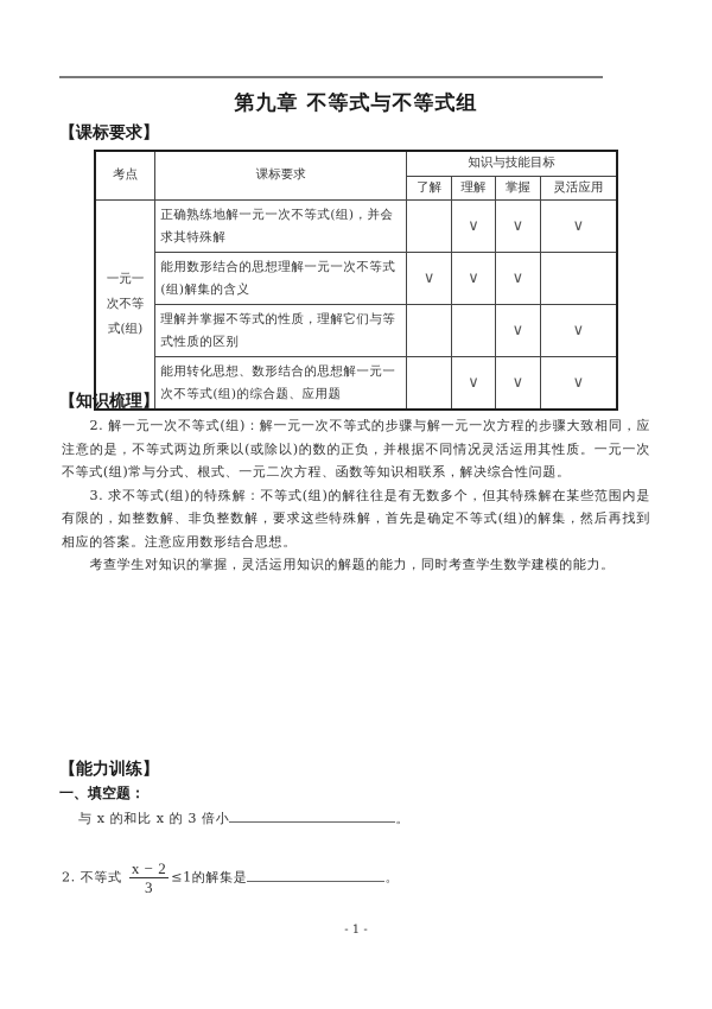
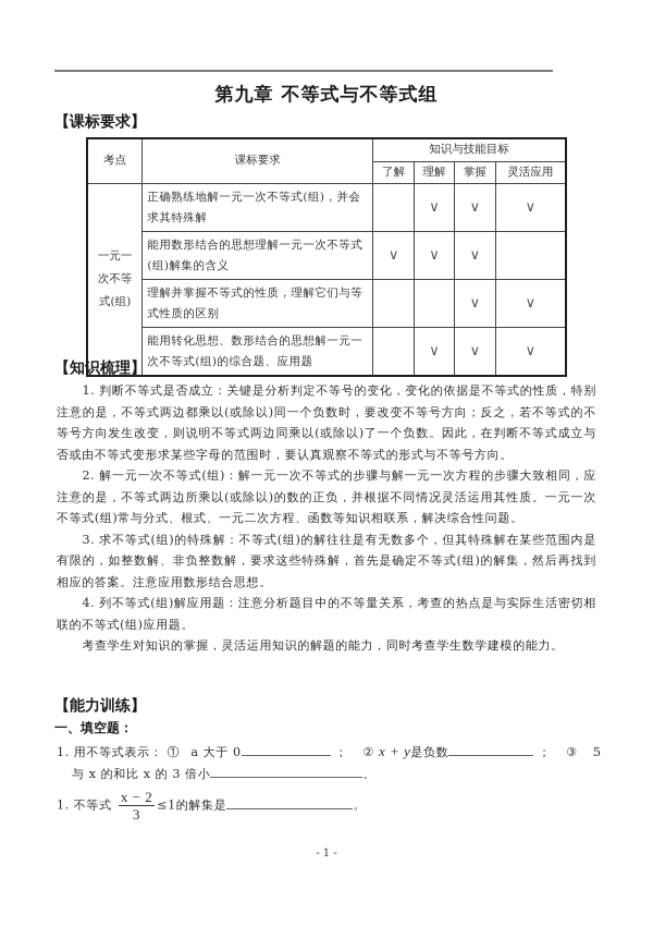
  第九章 不等式与不等式组
  【课标要求】
  考点	课标要求	知识与技能目标
  了解	理解	掌握	灵活应用
  一元一 次不等 式(组)	正确熟练地解一元一次不等式(组)，并会求其特殊解		∨	∨	∨
  能用数形结合的思想理解一元一次不等式(组)解集的含义	∨	∨	∨
  理解并掌握不等式的性质，理解它们与等式性质的区别			∨	∨
  能用转化思想、数形结合的思想解一元一次不等式(组)的综合题、应用题		∨	∨	∨
  【知识梳理】
+ 1. 判断不等式是否成立：关键是分析判定不等号的变化，变化的依据是不等式的性质，特别注意的是，不等式两边都乘以(或除以)同一个负数时，要改变不等号方向；反之，若不等式的不等号方向发生改变，则说明不等式两边同乘以(或除以)了一个负数。因此，在判断不等式成立与否或由不等式变形求某些字母的范围时，要认真观察不等式的形式与不等号方向。
  2. 解一元一次不等式(组)：解一元一次不等式的步骤与解一元一次方程的步骤大致相同，应注意的是，不等式两边所乘以(或除以)的数的正负，并根据不同情况灵活运用其性质。一元一次不等式(组)常与分式、根式、一元二次方程、函数等知识相联系，解决综合性问题。
  3. 求不等式(组)的特殊解：不等式(组)的解往往是有无数多个，但其特殊解在某些范围内是有限的，如整数解、非负整数解，要求这些特殊解，首先是确定不等式(组)的解集，然后再找到相应的答案。注意应用数形结合思想。
+ 4. 列不等式(组)解应用题：注意分析题目中的不等量关系，考查的热点是与实际生活密切相联的不等式(组)应用题。
  考查学生对知识的掌握，灵活运用知识的解题的能力，同时考查学生数学建模的能力。
  【能力训练】
  一、填空题：
+ 1. 用不等式表示： ① a 大于 0 ； ② x + y是负数 ； ③ 5
  与 x 的和比 x 的 3 倍小 。
- 2. 不等式
+ 1. 不等式
  x − 2
  3
  ≤1的解集是 。
  - 1 -
